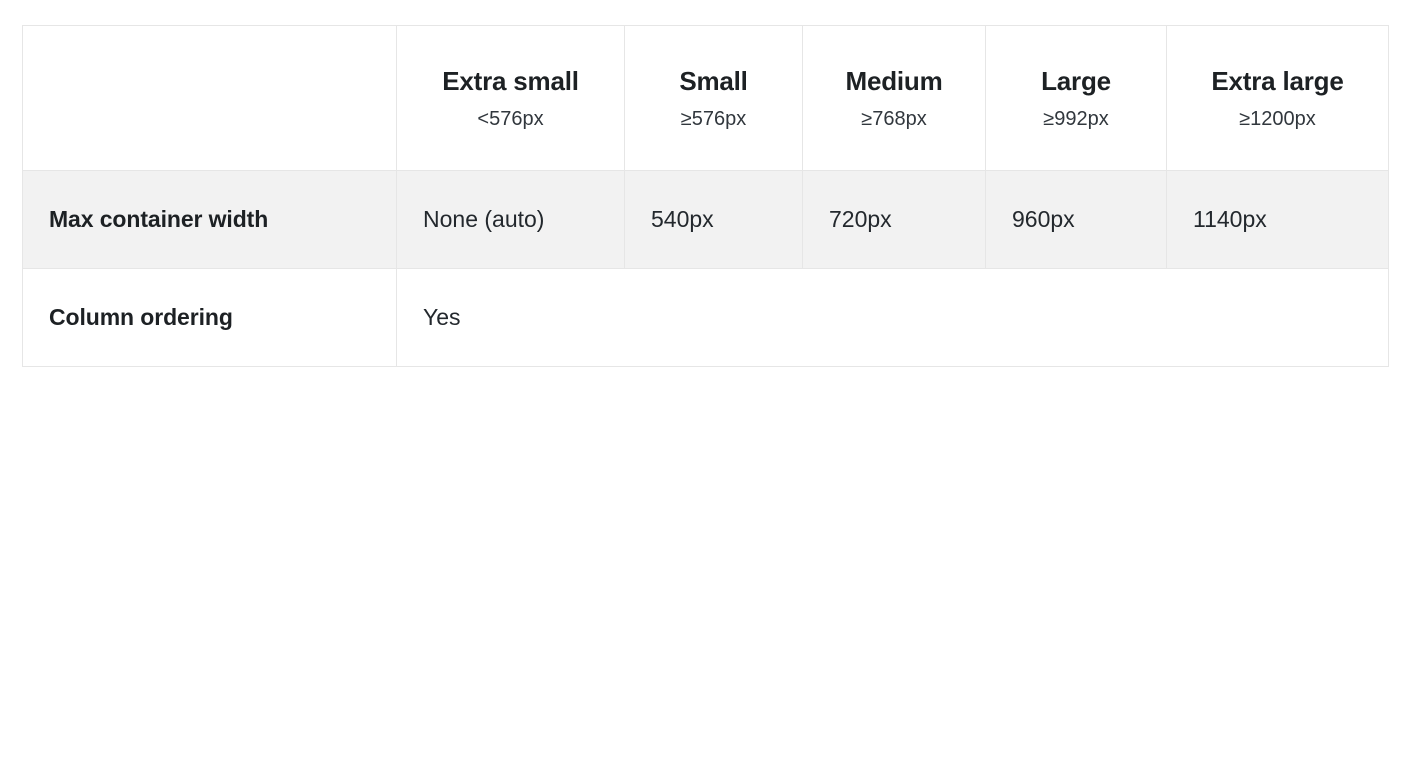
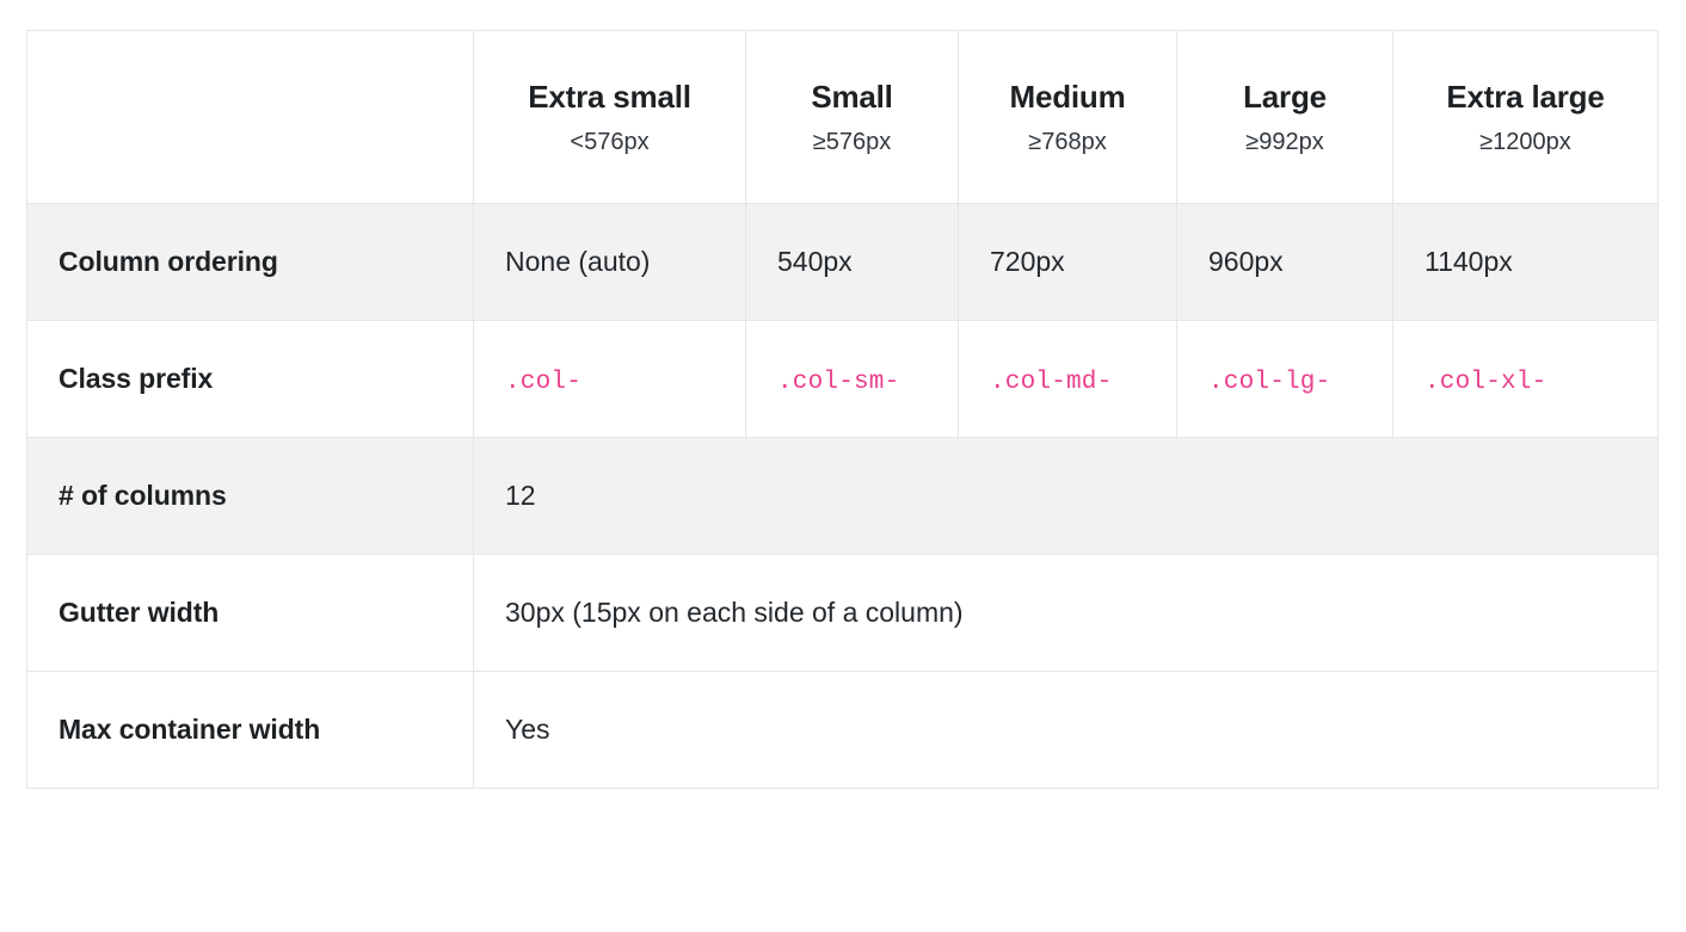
  	Extra small <576px	Small ≥576px	Medium ≥768px	Large ≥992px	Extra large ≥1200px
- Max container width	None (auto)	540px	720px	960px	1140px
+ Column ordering	None (auto)	540px	720px	960px	1140px
+ Class prefix	.col-	.col-sm-	.col-md-	.col-lg-	.col-xl-
+ # of columns	12
+ Gutter width	30px (15px on each side of a column)
- Column ordering	Yes
+ Max container width	Yes
